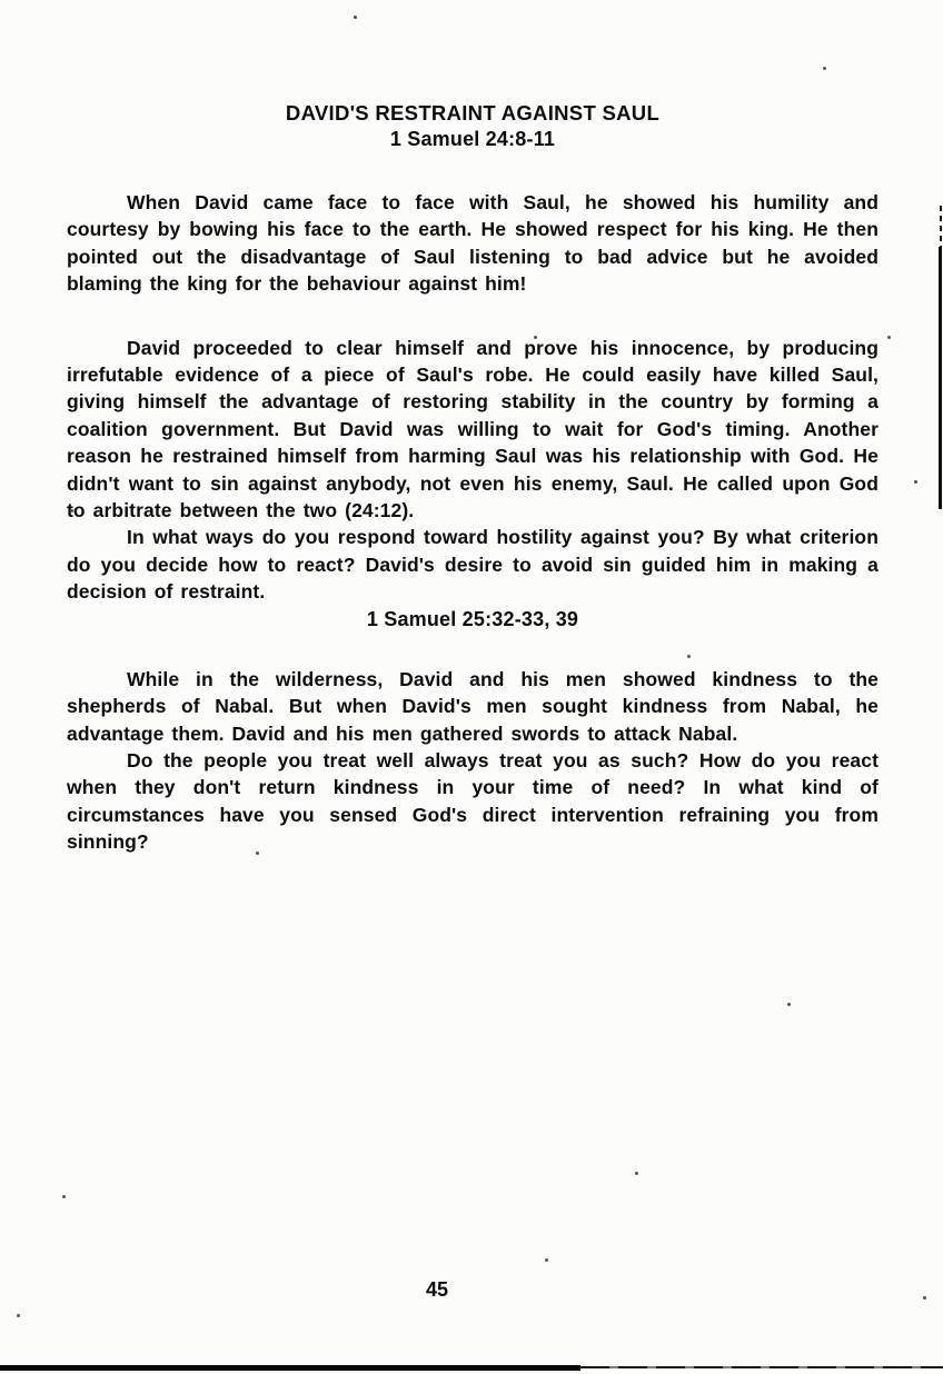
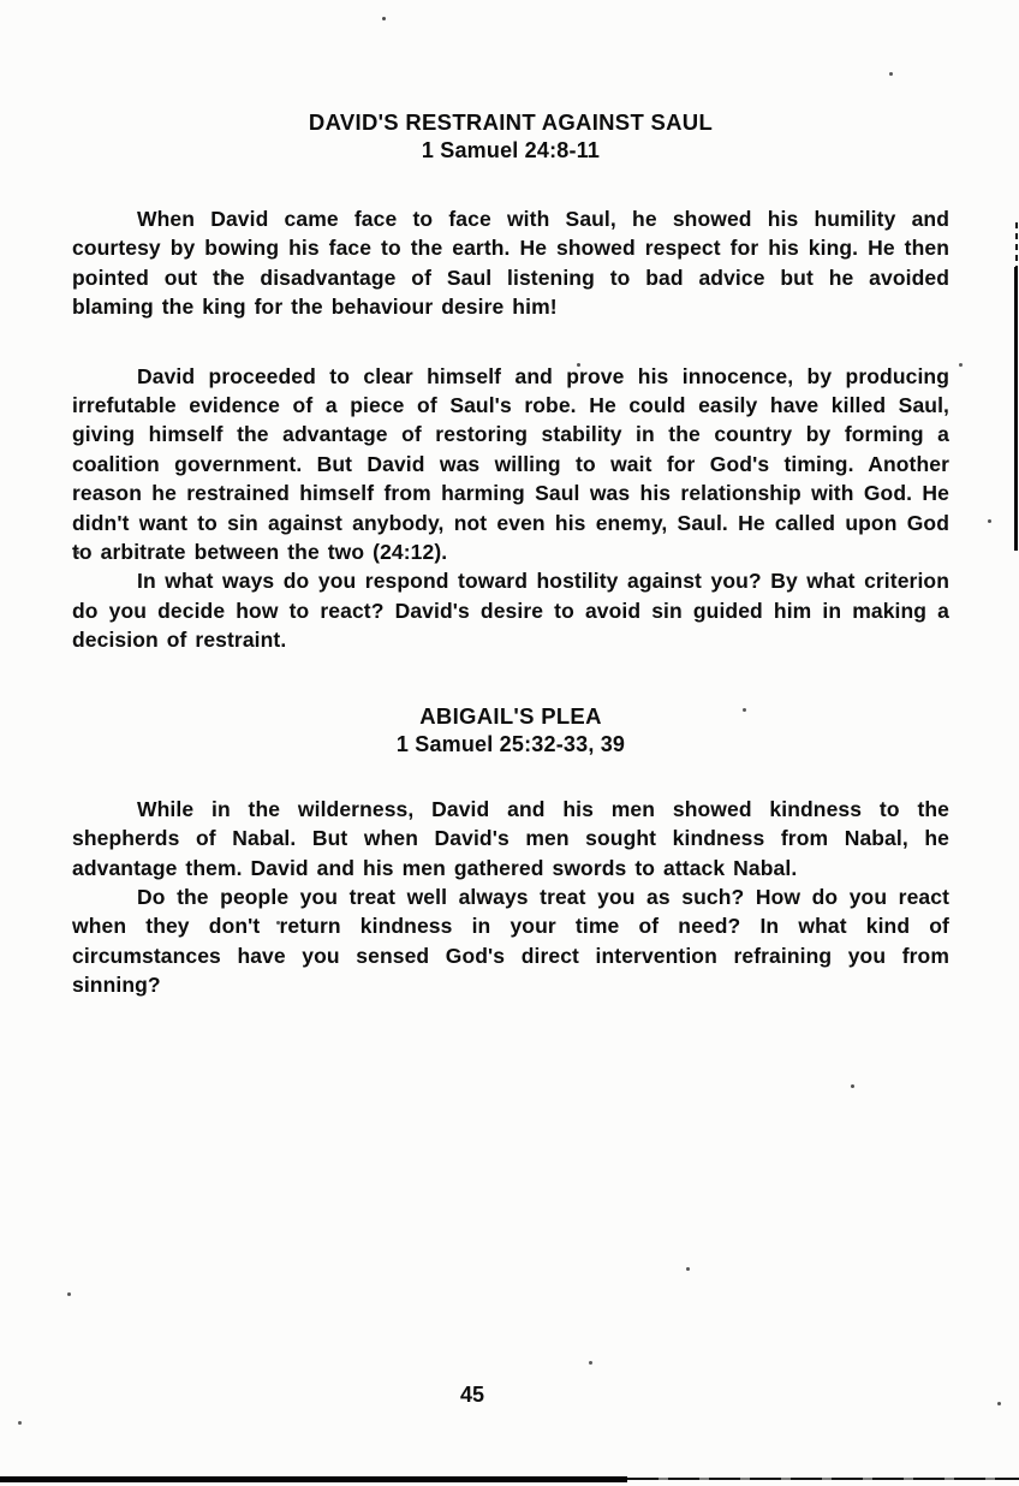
  DAVID'S RESTRAINT AGAINST SAUL
  1 Samuel 24:8-11
- When David came face to face with Saul, he showed his humility and courtesy by bowing his face to the earth. He showed respect for his king. He then pointed out the disadvantage of Saul listening to bad advice but he avoided blaming the king for the behaviour against him!
+ When David came face to face with Saul, he showed his humility and courtesy by bowing his face to the earth. He showed respect for his king. He then pointed out the disadvantage of Saul listening to bad advice but he avoided blaming the king for the behaviour desire him!
  David proceeded to clear himself and prove his innocence, by producing irrefutable evidence of a piece of Saul's robe. He could easily have killed Saul, giving himself the advantage of restoring stability in the country by forming a coalition government. But David was willing to wait for God's timing. Another reason he restrained himself from harming Saul was his relationship with God. He didn't want to sin against anybody, not even his enemy, Saul. He called upon God to arbitrate between the two (24:12).
  In what ways do you respond toward hostility against you? By what criterion do you decide how to react? David's desire to avoid sin guided him in making a decision of restraint.
+ ABIGAIL'S PLEA
  1 Samuel 25:32-33, 39
  While in the wilderness, David and his men showed kindness to the shepherds of Nabal. But when David's men sought kindness from Nabal, he advantage them. David and his men gathered swords to attack Nabal.
  Do the people you treat well always treat you as such? How do you react when they don't return kindness in your time of need? In what kind of circumstances have you sensed God's direct intervention refraining you from sinning?
  45
